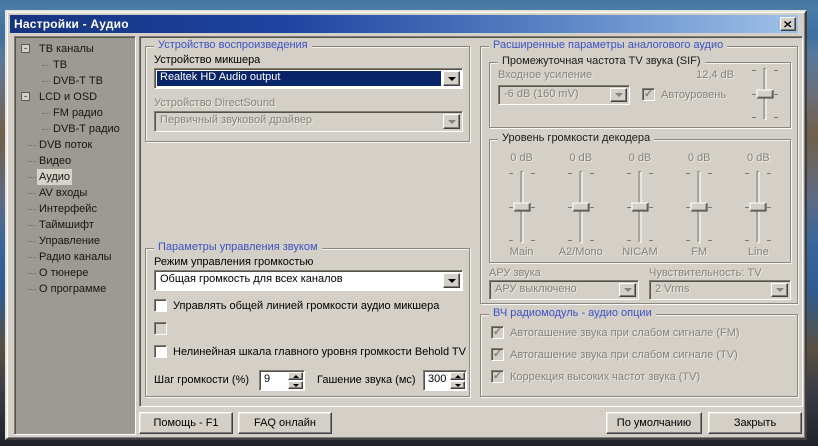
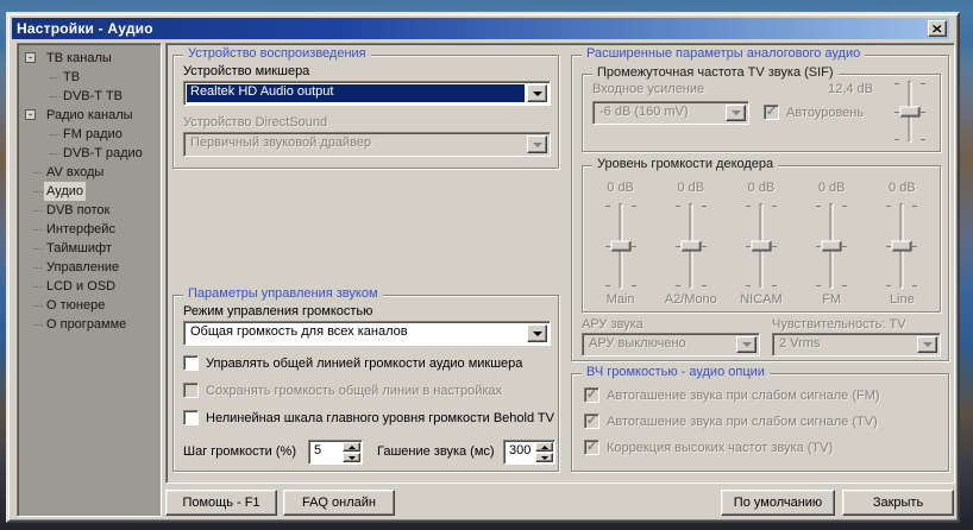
  Настройки - Аудио
  -
  ТВ каналы
  ТВ
  DVB-T ТВ
  -
- LCD и OSD
+ Радио каналы
  FM радио
  DVB-T радио
- DVB поток
+ AV входы
- Видео
  Аудио
- AV входы
+ DVB поток
  Интерфейс
  Таймшифт
  Управление
- Радио каналы
+ LCD и OSD
  О тюнере
  О программе
  Устройство воспроизведения
  Устройство микшера
  Realtek HD Audio output
  Устройство DirectSound
  Первичный звуковой драйвер
  Параметры управления звуком
  Режим управления громкостью
  Общая громкость для всех каналов
  Управлять общей линией громкости аудио микшера
+ Сохранять громкость общей линии в настройках
  Нелинейная шкала главного уровня громкости Behold TV
  Шаг громкости (%)
- 9
+ 5
  Гашение звука (мс)
  300
  Расширенные параметры аналогового аудио
  Промежуточная частота TV звука (SIF)
  Входное усиление
  -6 dB (160 mV)
  ✓
  Автоуровень
  12,4 dB
  Уровень громкости декодера
  0 dB
  Main
  0 dB
  A2/Mono
  0 dB
  NICAM
  0 dB
  FM
  0 dB
  Line
  АРУ звука
  АРУ выключено
  Чувствительность: TV
  2 Vrms
- ВЧ радиомодуль - аудио опции
+ ВЧ громкостью - аудио опции
  ✓
  Автогашение звука при слабом сигнале (FM)
  ✓
  Автогашение звука при слабом сигнале (TV)
  ✓
  Коррекция высоких частот звука (TV)
  Помощь - F1
  FAQ онлайн
  По умолчанию
  Закрыть
